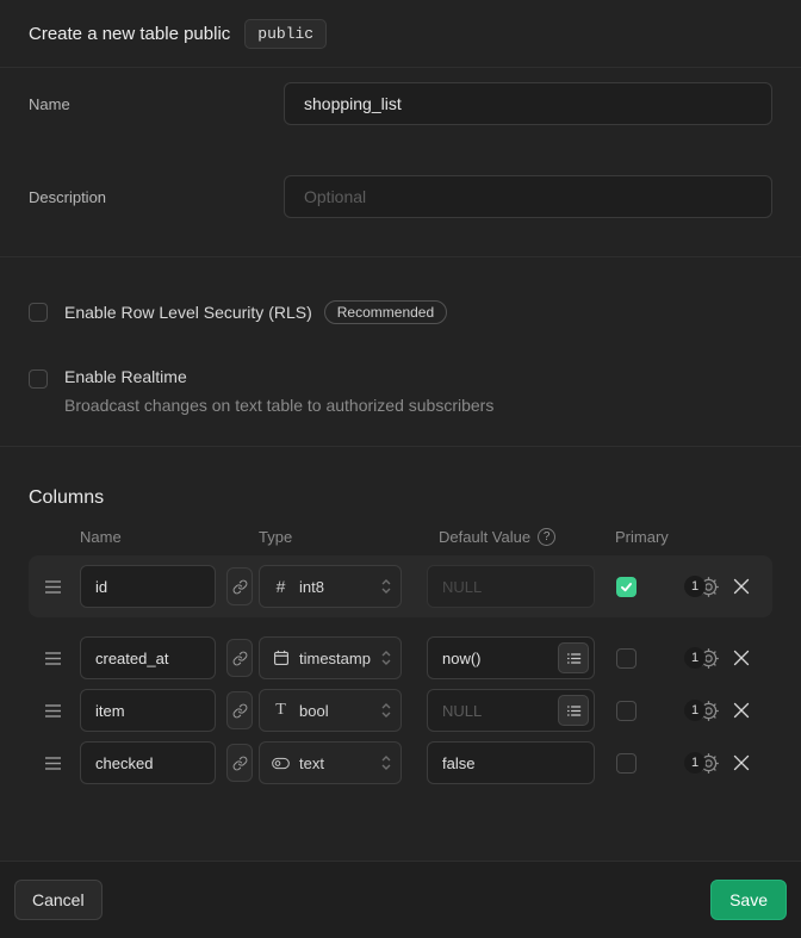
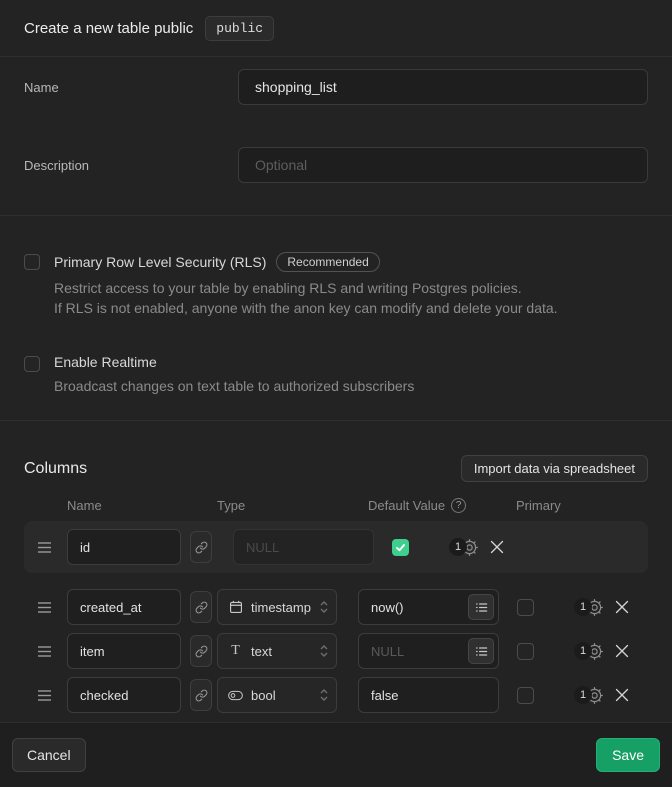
  Create a new table public
  public
  Name
  shopping_list
  Description
  Optional
- Enable Row Level Security (RLS)
+ Primary Row Level Security (RLS)
  Recommended
+ Restrict access to your table by enabling RLS and writing Postgres policies.
+ If RLS is not enabled, anyone with the anon key can modify and delete your data.
  Enable Realtime
  Broadcast changes on text table to authorized subscribers
  Columns
+ Import data via spreadsheet
  Name
  Type
  Default Value
  ?
  Primary
  id
- #
- int8
  NULL
  1
  created_at
  timestamp
  now()
  1
  item
  T
- bool
+ text
  NULL
  1
  checked
- text
+ bool
  false
  1
  Cancel
  Save
